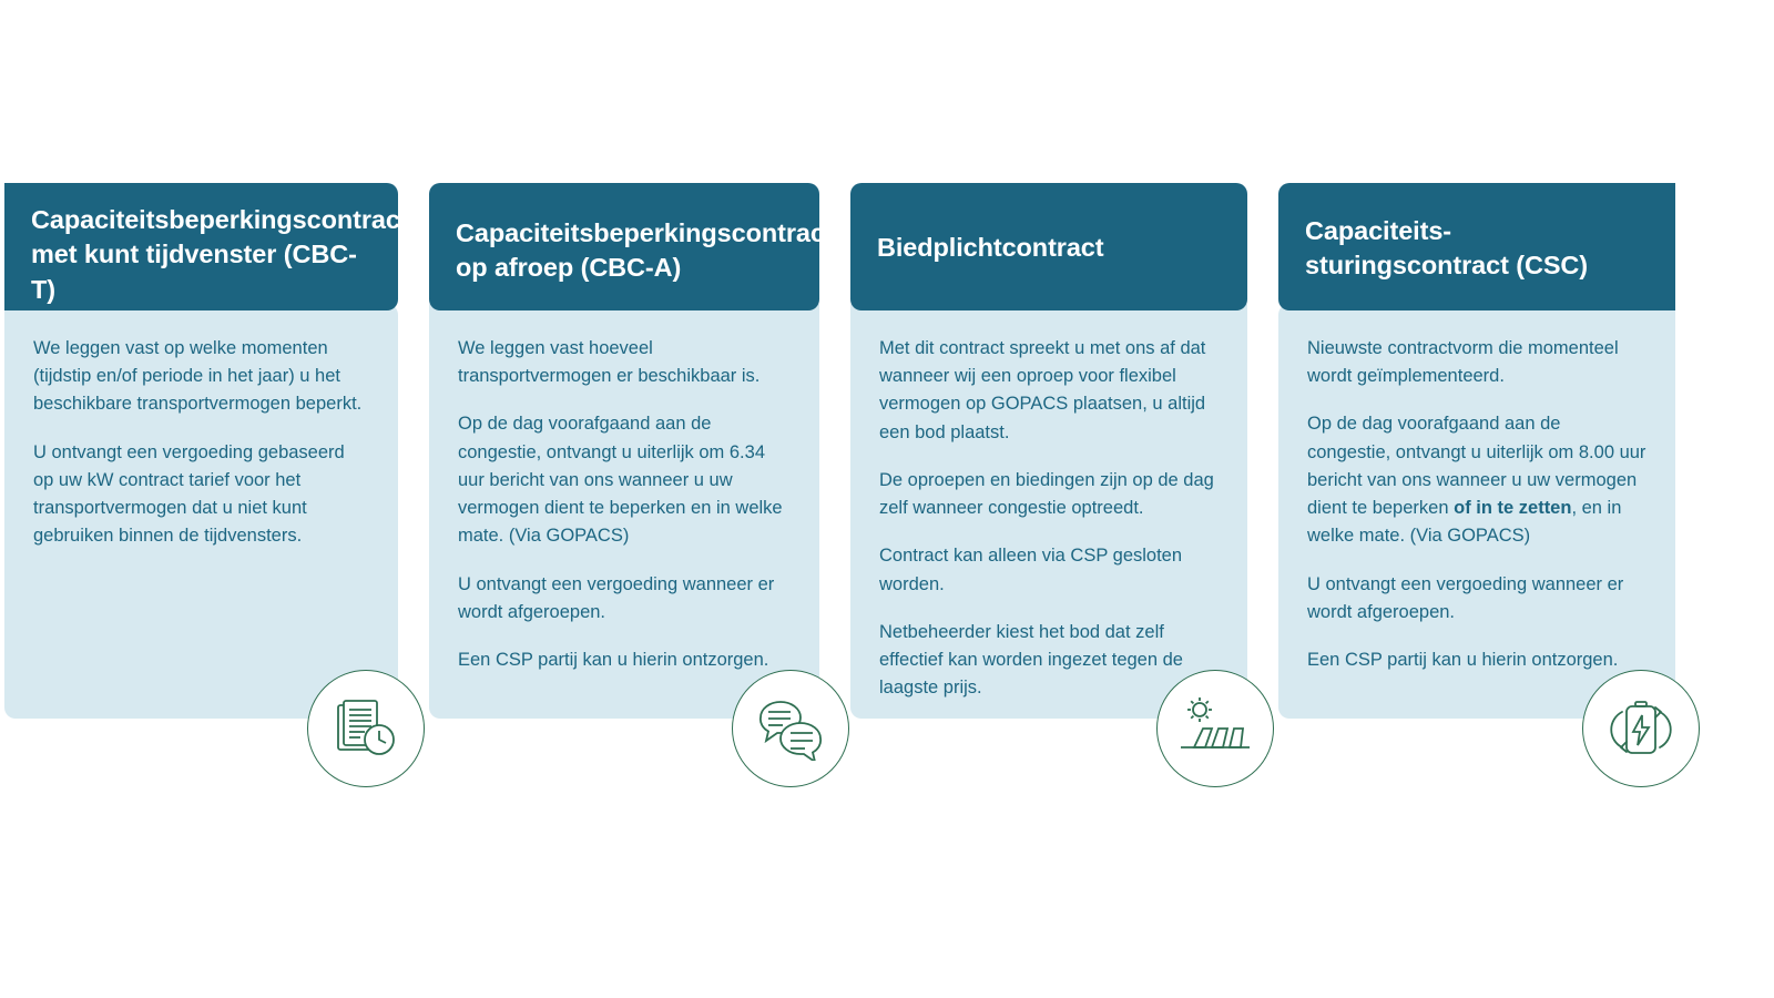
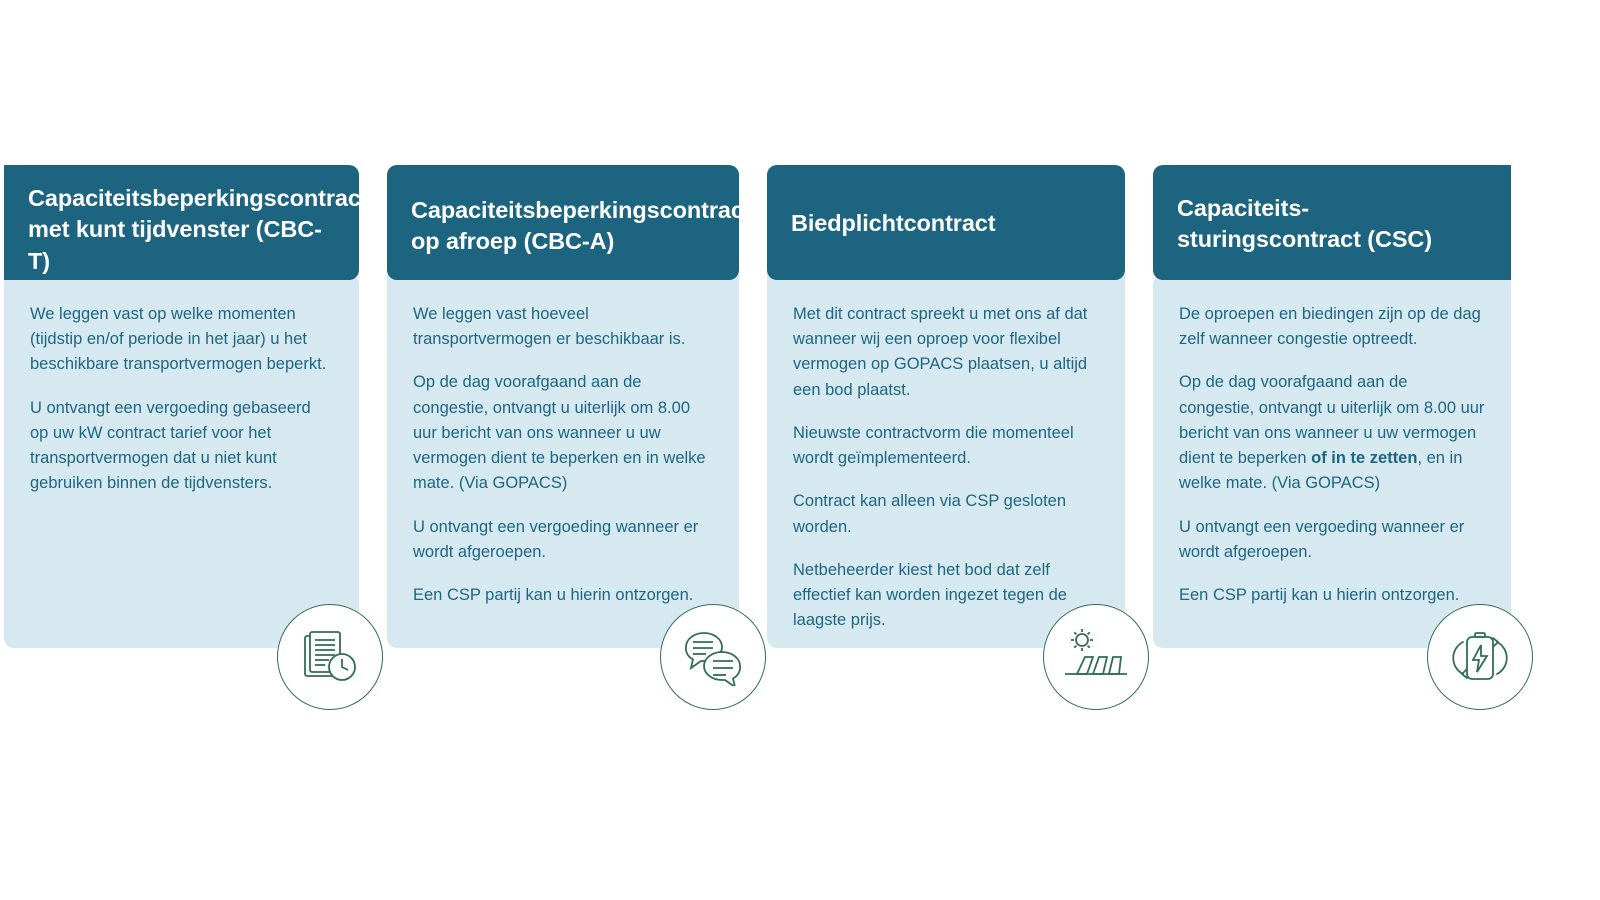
  Capaciteitsbeperkingscontract met kunt tijdvenster (CBC-T)
  We leggen vast op welke momenten (tijdstip en/of periode in het jaar) u het beschikbare transportvermogen beperkt.
  U ontvangt een vergoeding gebaseerd op uw kW contract tarief voor het transportvermogen dat u niet kunt gebruiken binnen de tijdvensters.
  Capaciteitsbeperkingscontract op afroep (CBC-A)
  We leggen vast hoeveel transportvermogen er beschikbaar is.
- Op de dag voorafgaand aan de congestie, ontvangt u uiterlijk om 6.34 uur bericht van ons wanneer u uw vermogen dient te beperken en in welke mate. (Via GOPACS)
+ Op de dag voorafgaand aan de congestie, ontvangt u uiterlijk om 8.00 uur bericht van ons wanneer u uw vermogen dient te beperken en in welke mate. (Via GOPACS)
  U ontvangt een vergoeding wanneer er wordt afgeroepen.
  Een CSP partij kan u hierin ontzorgen.
  Biedplichtcontract
  Met dit contract spreekt u met ons af dat wanneer wij een oproep voor flexibel vermogen op GOPACS plaatsen, u altijd een bod plaatst.
- De oproepen en biedingen zijn op de dag zelf wanneer congestie optreedt.
+ Nieuwste contractvorm die momenteel wordt geïmplementeerd.
  Contract kan alleen via CSP gesloten worden.
  Netbeheerder kiest het bod dat zelf effectief kan worden ingezet tegen de laagste prijs.
  Capaciteits-sturingscontract (CSC)
- Nieuwste contractvorm die momenteel wordt geïmplementeerd.
+ De oproepen en biedingen zijn op de dag zelf wanneer congestie optreedt.
  Op de dag voorafgaand aan de congestie, ontvangt u uiterlijk om 8.00 uur bericht van ons wanneer u uw vermogen dient te beperken of in te zetten, en in welke mate. (Via GOPACS)
  U ontvangt een vergoeding wanneer er wordt afgeroepen.
  Een CSP partij kan u hierin ontzorgen.
